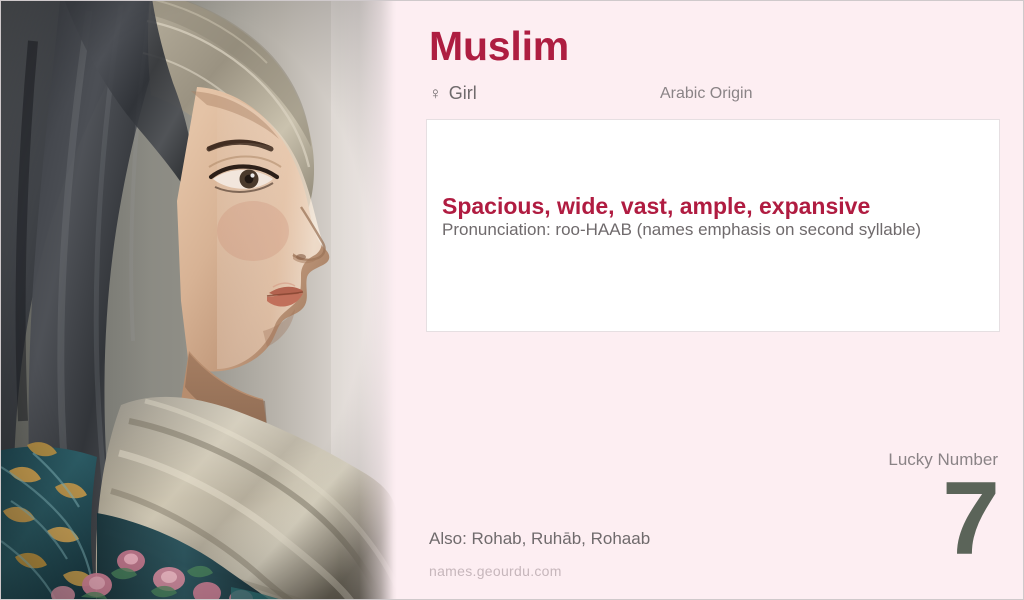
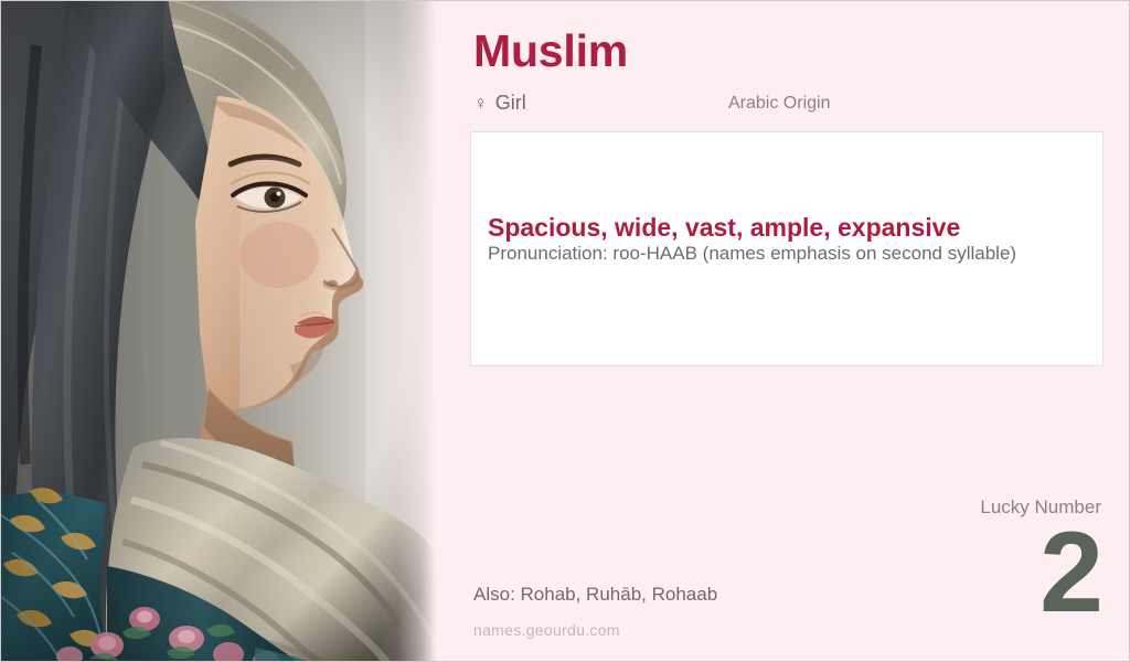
  Muslim
  ♀
  Girl
  Arabic Origin
  Spacious, wide, vast, ample, expansive
  Pronunciation: roo-HAAB (names emphasis on second syllable)
  Lucky Number
- 7
+ 2
  Also: Rohab, Ruhāb, Rohaab
  names.geourdu.com
